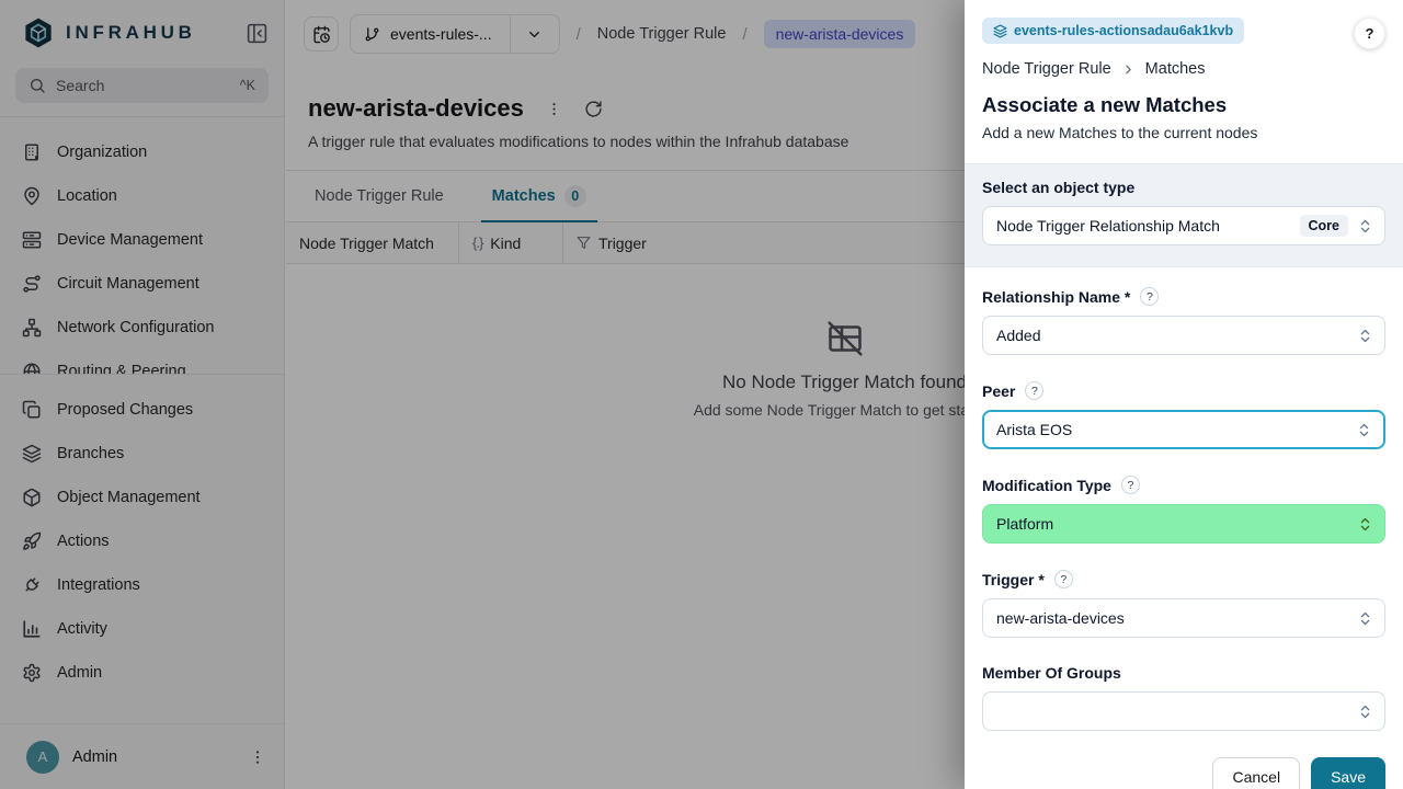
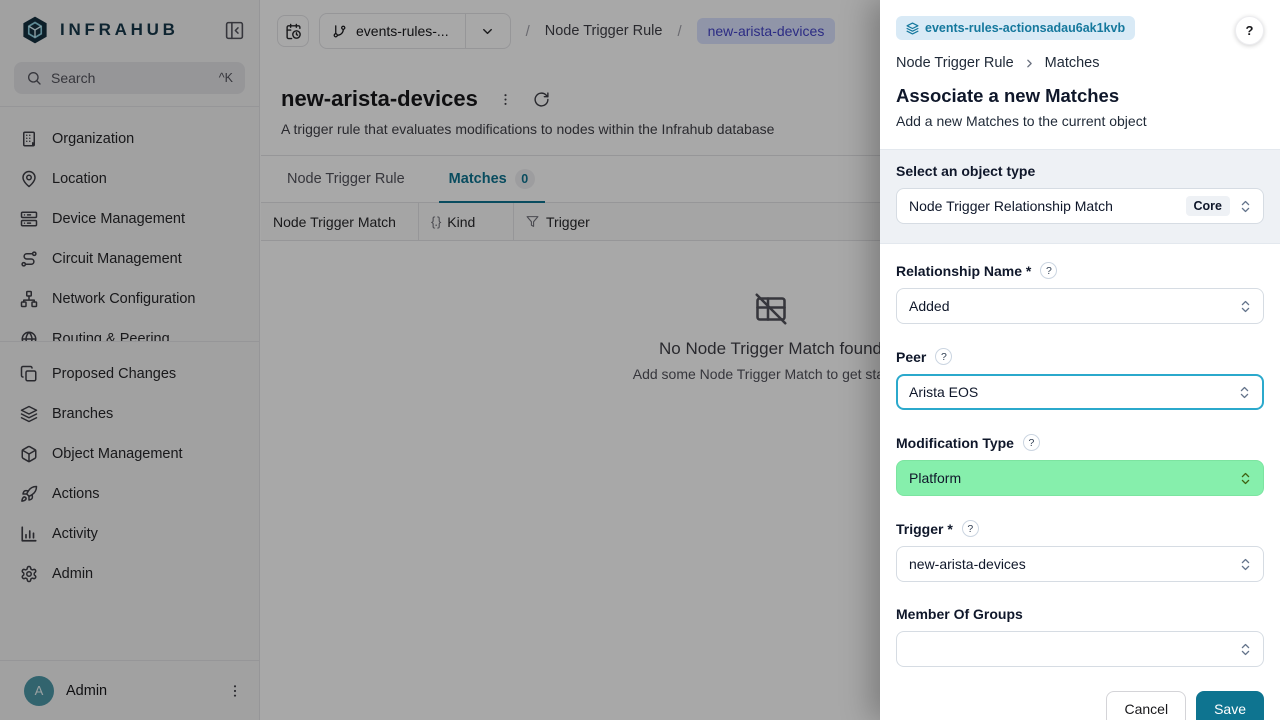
  INFRAHUB
  Search
  ^K
  Organization
  Location
  Device Management
  Circuit Management
  Network Configuration
  Routing & Peering
  Proposed Changes
  Branches
  Object Management
  Actions
- Integrations
  Activity
  Admin
  A
  Admin
  events-rules-...
  /
  Node Trigger Rule
  /
  new-arista-devices
  new-arista-devices
  A trigger rule that evaluates modifications to nodes within the Infrahub database
  Node Trigger Rule
  Matches
  0
  Node Trigger Match
  {.}
  Kind
  Trigger
  No Node Trigger Match found
  Add some Node Trigger Match to get st
  events-rules-actionsadau6ak1kvb
  ?
  Node Trigger Rule
  Matches
  Associate a new Matches
- Add a new Matches to the current nodes
+ Add a new Matches to the current object
  Select an object type
  Node Trigger Relationship Match
  Core
  Relationship Name *
  ?
  Added
  Peer
  ?
  Arista EOS
  Modification Type
  ?
  Platform
  Trigger *
  ?
  new-arista-devices
  Member Of Groups
  Cancel
  Save
